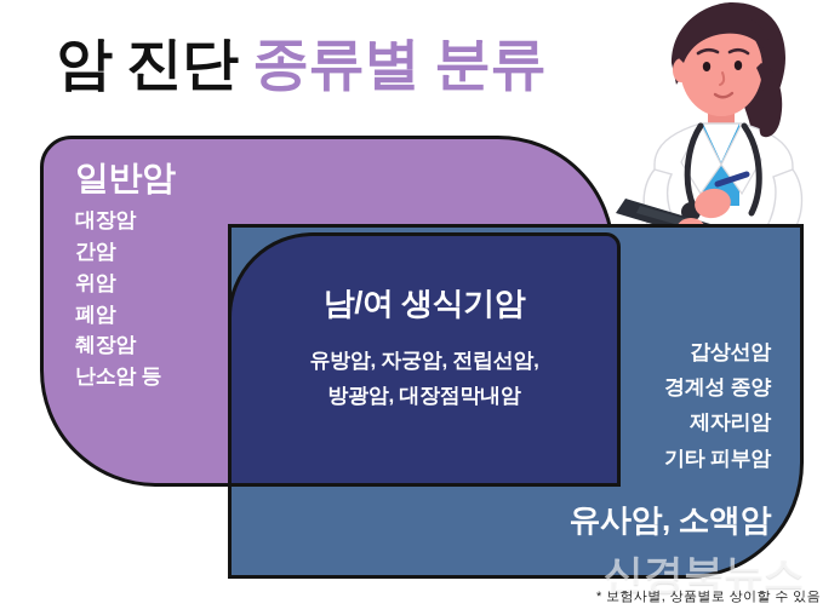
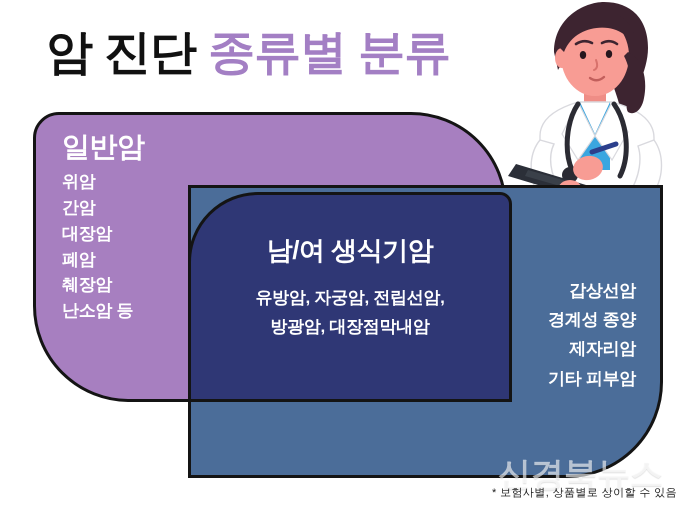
  암 진단
  종류별 분류
  일반암
- 대장암
+ 위암
  간암
- 위암
+ 대장암
  폐암
  췌장암
  난소암 등
  갑상선암
  경계성 종양
  제자리암
  기타 피부암
- 유사암, 소액암
  남/여 생식기암
  유방암, 자궁암, 전립선암,
  방광암, 대장점막내암
  신경북뉴스
  * 보험사별, 상품별로 상이할 수 있음
